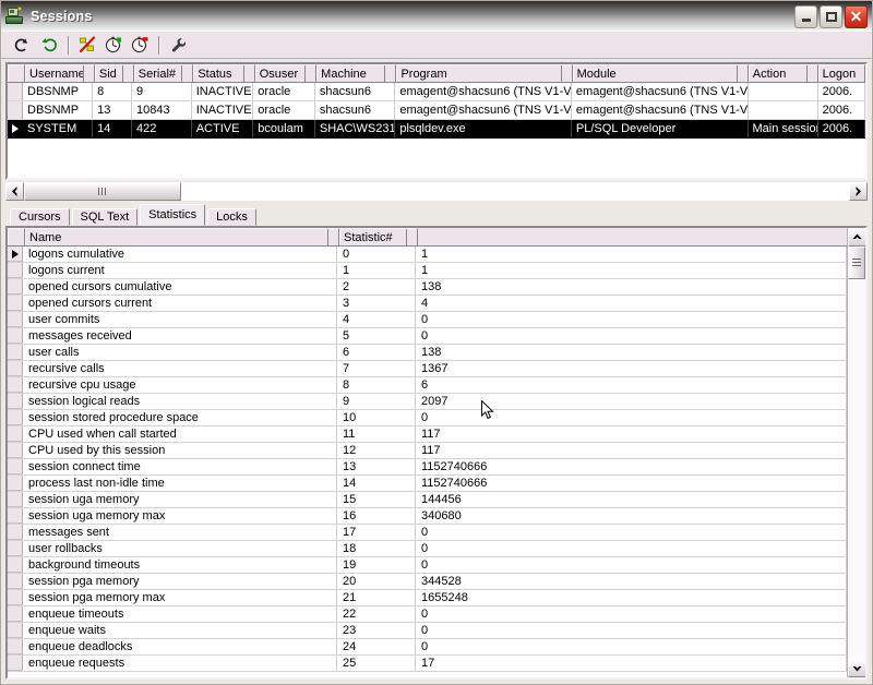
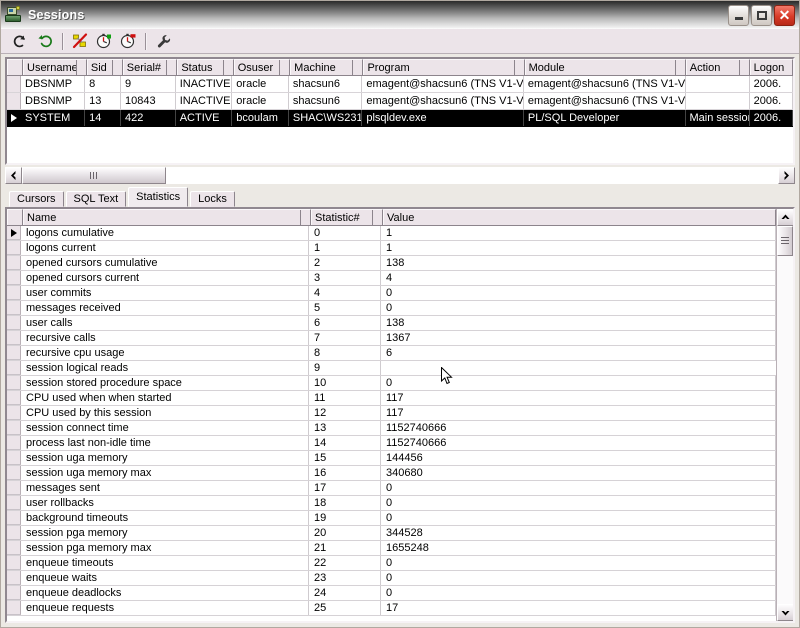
  Sessions
  ✕
  Username
  Sid
  Serial#
  Status
  Osuser
  Machine
  Program
  Module
  Action
  Logon
  DBSNMP
  8
  9
  INACTIVE
  oracle
  shacsun6
  emagent@shacsun6 (TNS V1-V
  emagent@shacsun6 (TNS V1-V
  2006.
  DBSNMP
  13
  10843
  INACTIVE
  oracle
  shacsun6
  emagent@shacsun6 (TNS V1-V
  emagent@shacsun6 (TNS V1-V
  2006.
  SYSTEM
  14
  422
  ACTIVE
  bcoulam
  SHAC\WS231
  plsqldev.exe
  PL/SQL Developer
  Main sessio
  2006.
  Cursors
  SQL Text
  Statistics
  Locks
  Name
  Statistic#
+ Value
  logons cumulative
  0
  1
  logons current
  1
  1
  opened cursors cumulative
  2
  138
  opened cursors current
  3
  4
  user commits
  4
  0
  messages received
  5
  0
  user calls
  6
  138
  recursive calls
  7
  1367
  recursive cpu usage
  8
  6
  session logical reads
  9
- 2097
  session stored procedure space
  10
  0
- CPU used when call started
+ CPU used when when started
  11
  117
  CPU used by this session
  12
  117
  session connect time
  13
  1152740666
  process last non-idle time
  14
  1152740666
  session uga memory
  15
  144456
  session uga memory max
  16
  340680
  messages sent
  17
  0
  user rollbacks
  18
  0
  background timeouts
  19
  0
  session pga memory
  20
  344528
  session pga memory max
  21
  1655248
  enqueue timeouts
  22
  0
  enqueue waits
  23
  0
  enqueue deadlocks
  24
  0
  enqueue requests
  25
  17
